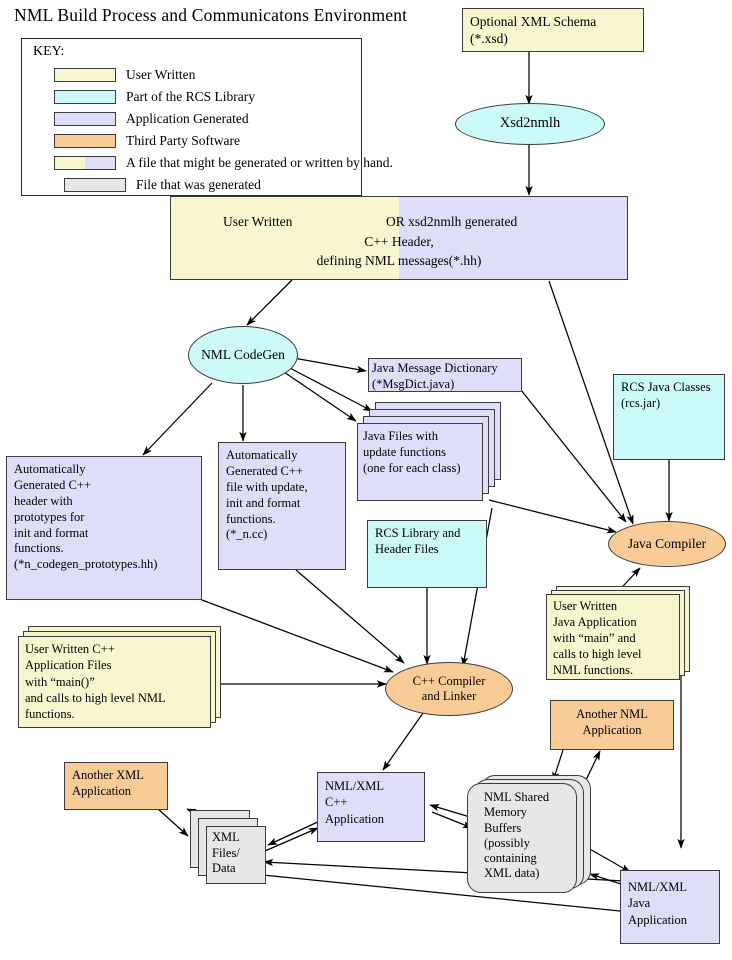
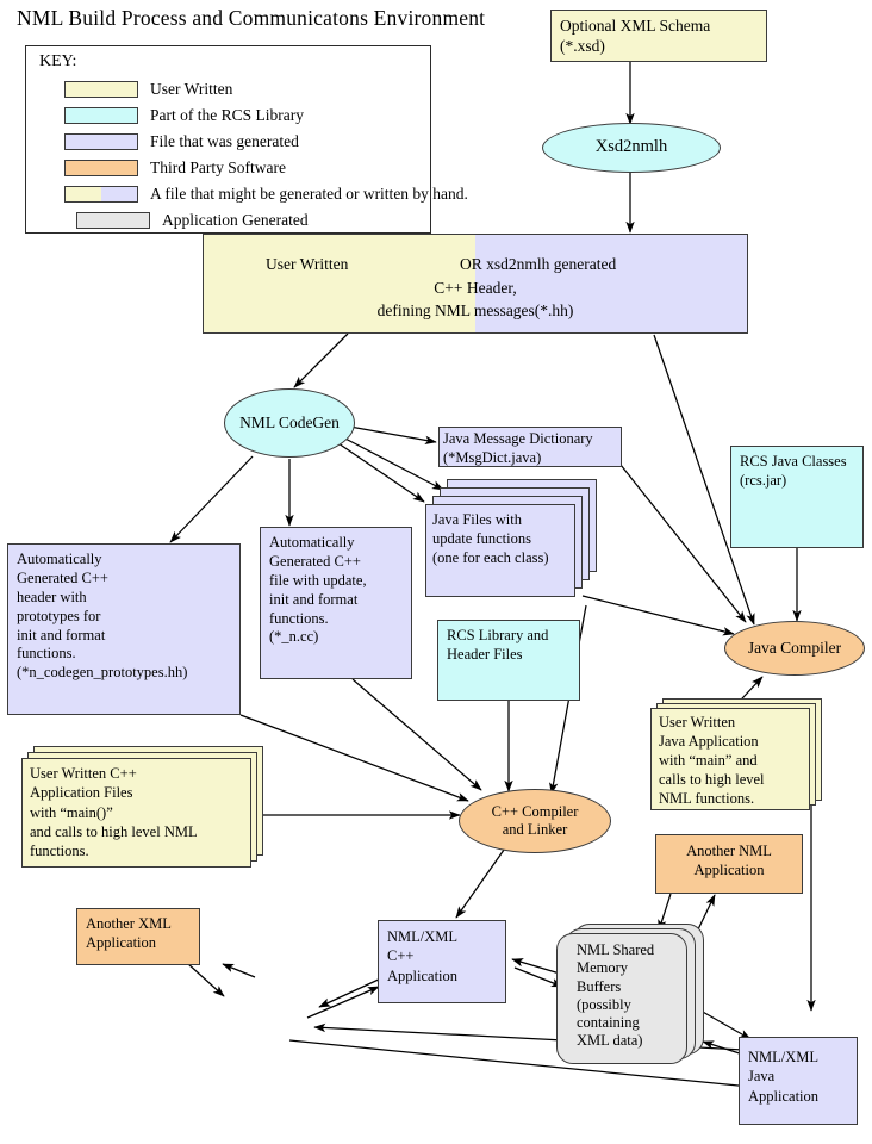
  NML Build Process and Communicatons Environment
  KEY:
  User Written
  Part of the RCS Library
- Application Generated
+ File that was generated
  Third Party Software
  A file that might be generated or written by hand.
- File that was generated
+ Application Generated
  Optional XML Schema
  (*.xsd)
  Xsd2nmlh
  User Written
  OR xsd2nmlh generated
  C++ Header,
  defining NML messages(*.hh)
  NML CodeGen
  Java Message Dictionary
  (*MsgDict.java)
  Java Files with
  update functions
  (one for each class)
  RCS Java Classes
  (rcs.jar)
  Automatically
  Generated C++
  header with
  prototypes for
  init and format
  functions.
  (*n_codegen_prototypes.hh)
  Automatically
  Generated C++
  file with update,
  init and format
  functions.
  (*_n.cc)
  RCS Library and
  Header Files
  Java Compiler
  User Written
  Java Application
  with “main” and
  calls to high level
  NML functions.
  User Written C++
  Application Files
  with “main()”
  and calls to high level NML
  functions.
  C++ Compiler
  and Linker
  Another NML
  Application
  Another XML
  Application
  NML/XML
  C++
  Application
- XML
- Files/
- Data
  NML Shared
  Memory
  Buffers
  (possibly
  containing
  XML data)
  NML/XML
  Java
  Application
